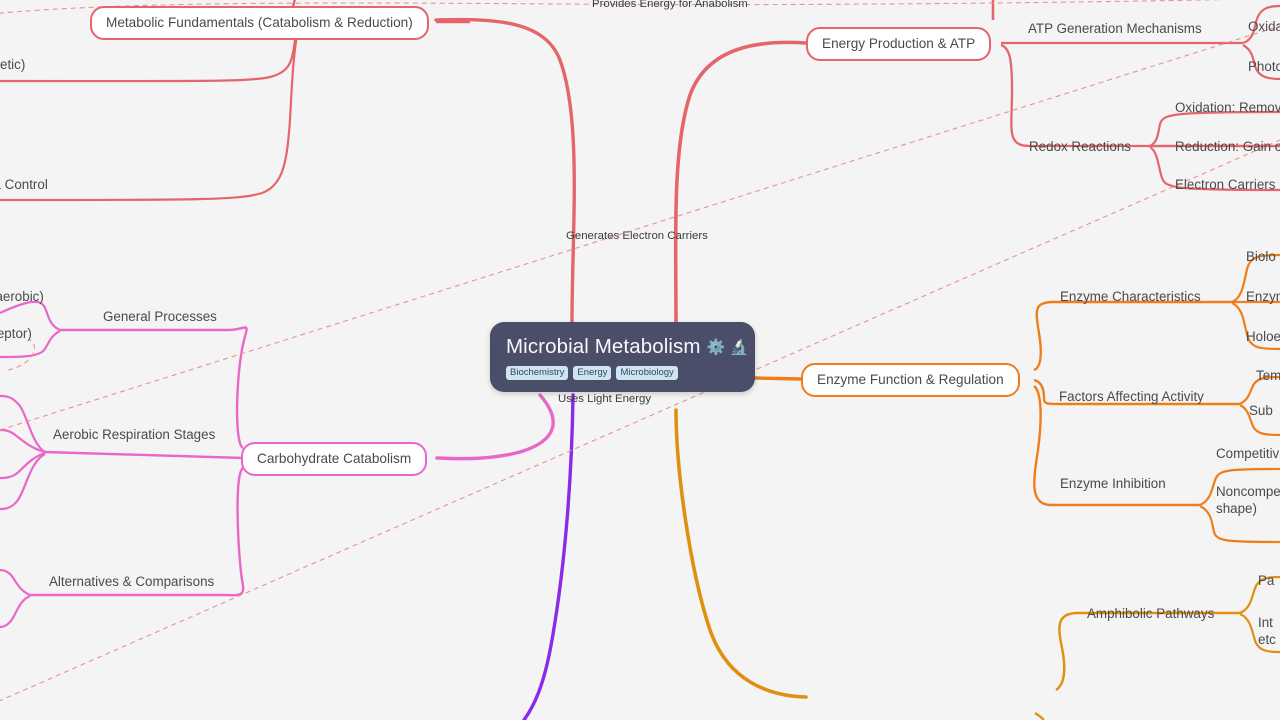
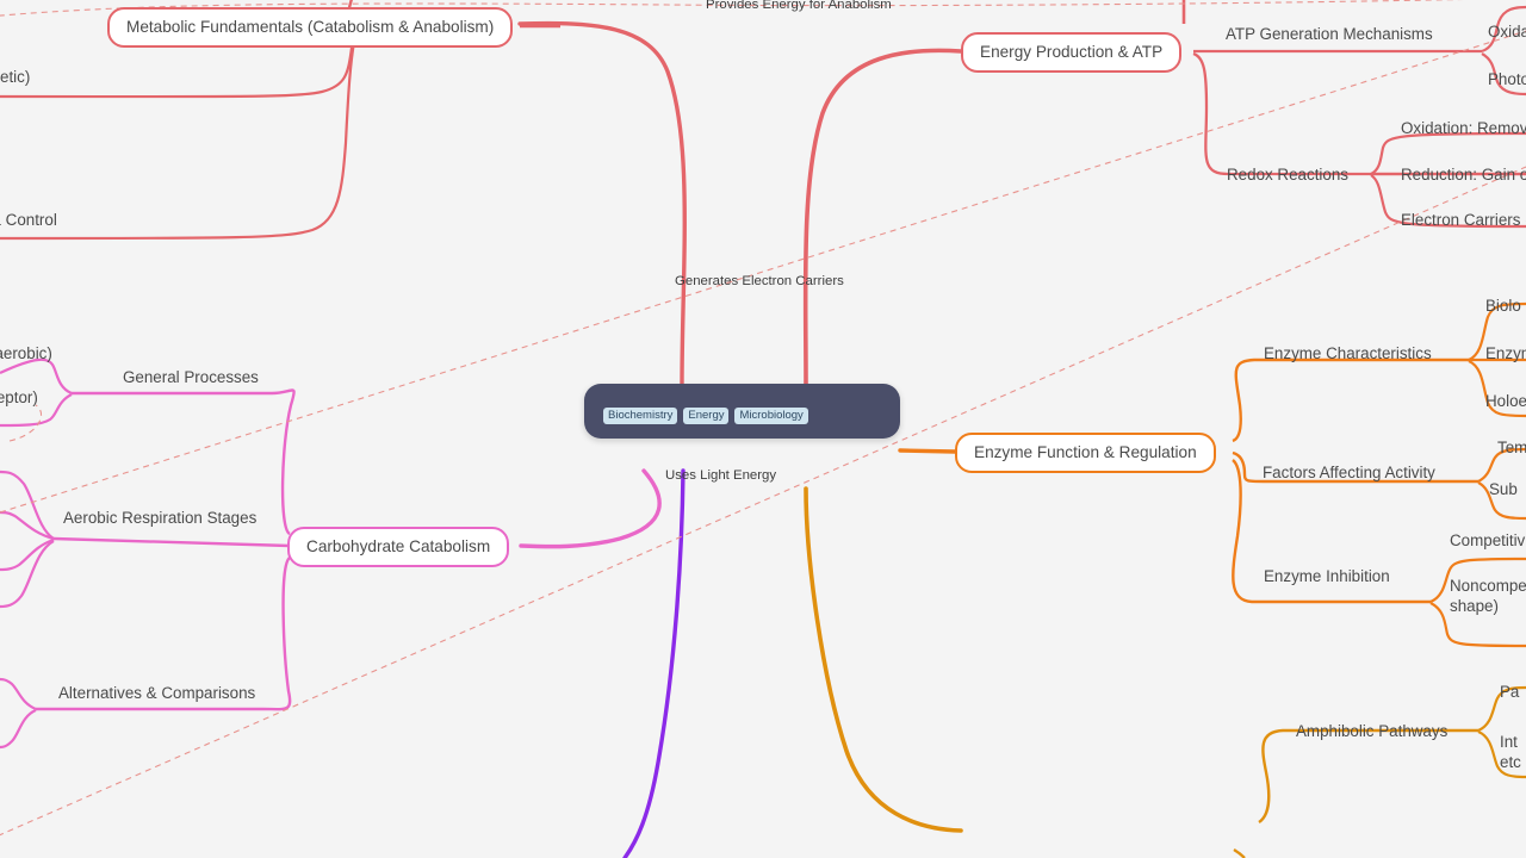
- Microbial Metabolism
- ⚙️ 🔬
  Biochemistry
  Energy
  Microbiology
- Metabolic Fundamentals (Catabolism & Reduction)
+ Metabolic Fundamentals (Catabolism & Anabolism)
  Energy Production & ATP
  Enzyme Function & Regulation
  Carbohydrate Catabolism
  Control
  ATP Generation Mechanisms
  Oxida
  Photo
  Redox Reactions
  Oxidation: Remov
  Reduction: Gain o
  Electron Carriers
  Enzyme Characteristics
  Biolo
  Enzy
  Holoe
  Factors Affecting Activity
  Tem
  Sub
  Enzyme Inhibition
  Competitiv
  Noncompe shape)
  Amphibolic Pathways
  Pa
  Int etc
  General Processes
  erobic)
  Aerobic Respiration Stages
  Alternatives & Comparisons
  Provides Energy for Anabolism
  Generates Electron Carriers
  Uses Light Energy
